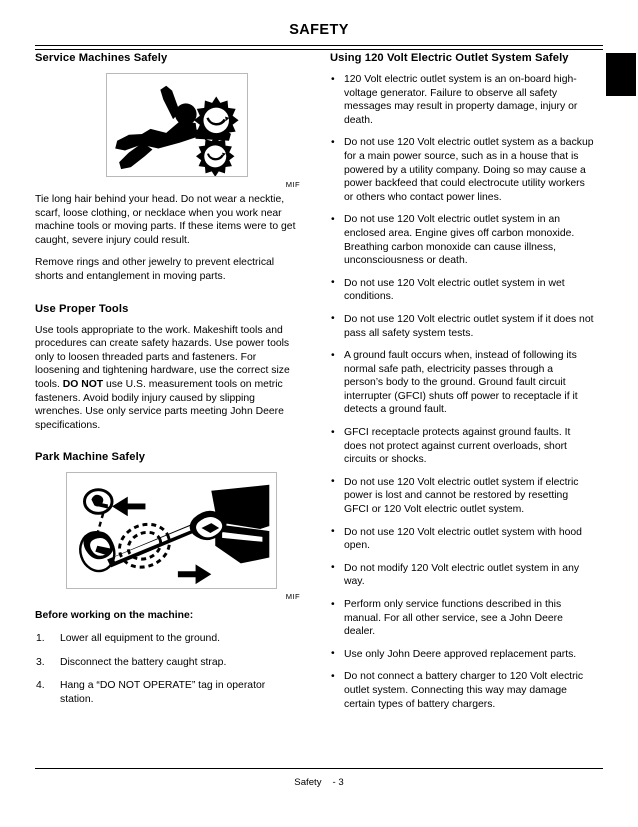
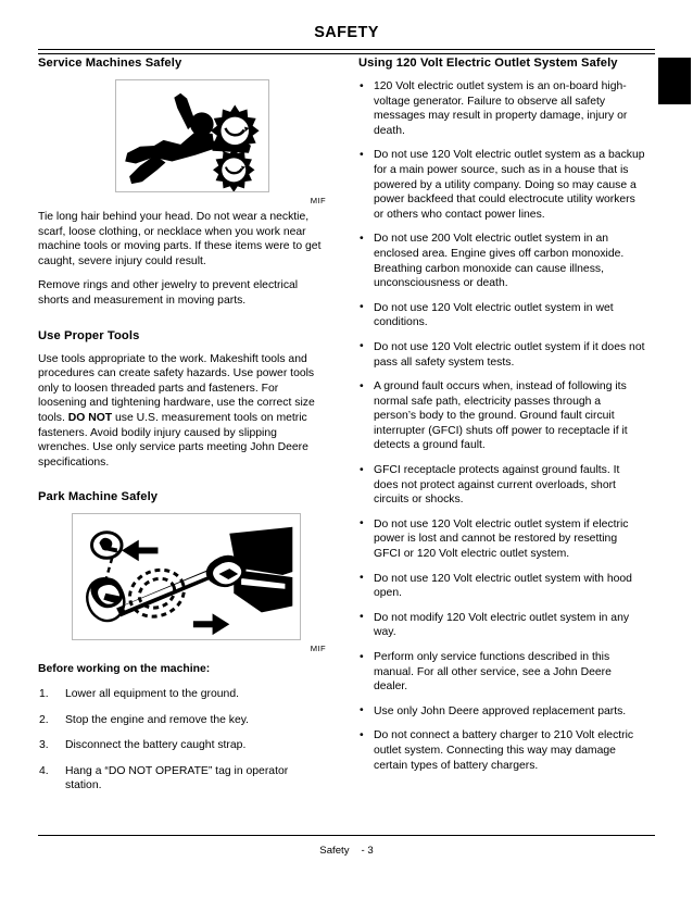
  SAFETY
  Service Machines Safely
  MIF
  Tie long hair behind your head. Do not wear a necktie, scarf, loose clothing, or necklace when you work near machine tools or moving parts. If these items were to get caught, severe injury could result.
- Remove rings and other jewelry to prevent electrical shorts and entanglement in moving parts.
+ Remove rings and other jewelry to prevent electrical shorts and measurement in moving parts.
  Use Proper Tools
  Use tools appropriate to the work. Makeshift tools and procedures can create safety hazards. Use power tools only to loosen threaded parts and fasteners. For loosening and tightening hardware, use the correct size tools. DO NOT use U.S. measurement tools on metric fasteners. Avoid bodily injury caused by slipping wrenches. Use only service parts meeting John Deere specifications.
  Park Machine Safely
  MIF
  Before working on the machine:
  1.
  Lower all equipment to the ground.
+ 2.
+ Stop the engine and remove the key.
  3.
  Disconnect the battery caught strap.
  4.
  Hang a “DO NOT OPERATE” tag in operator station.
  Using 120 Volt Electric Outlet System Safely
  •
  120 Volt electric outlet system is an on-board high-voltage generator. Failure to observe all safety messages may result in property damage, injury or death.
  •
  Do not use 120 Volt electric outlet system as a backup for a main power source, such as in a house that is powered by a utility company. Doing so may cause a power backfeed that could electrocute utility workers or others who contact power lines.
  •
- Do not use 120 Volt electric outlet system in an enclosed area. Engine gives off carbon monoxide. Breathing carbon monoxide can cause illness, unconsciousness or death.
+ Do not use 200 Volt electric outlet system in an enclosed area. Engine gives off carbon monoxide. Breathing carbon monoxide can cause illness, unconsciousness or death.
  •
  Do not use 120 Volt electric outlet system in wet conditions.
  •
  Do not use 120 Volt electric outlet system if it does not pass all safety system tests.
  •
  A ground fault occurs when, instead of following its normal safe path, electricity passes through a person’s body to the ground. Ground fault circuit interrupter (GFCI) shuts off power to receptacle if it detects a ground fault.
  •
  GFCI receptacle protects against ground faults. It does not protect against current overloads, short circuits or shocks.
  •
  Do not use 120 Volt electric outlet system if electric power is lost and cannot be restored by resetting GFCI or 120 Volt electric outlet system.
  •
  Do not use 120 Volt electric outlet system with hood open.
  •
  Do not modify 120 Volt electric outlet system in any way.
  •
  Perform only service functions described in this manual. For all other service, see a John Deere dealer.
  •
  Use only John Deere approved replacement parts.
  •
- Do not connect a battery charger to 120 Volt electric outlet system. Connecting this way may damage certain types of battery chargers.
+ Do not connect a battery charger to 210 Volt electric outlet system. Connecting this way may damage certain types of battery chargers.
  Safety - 3
